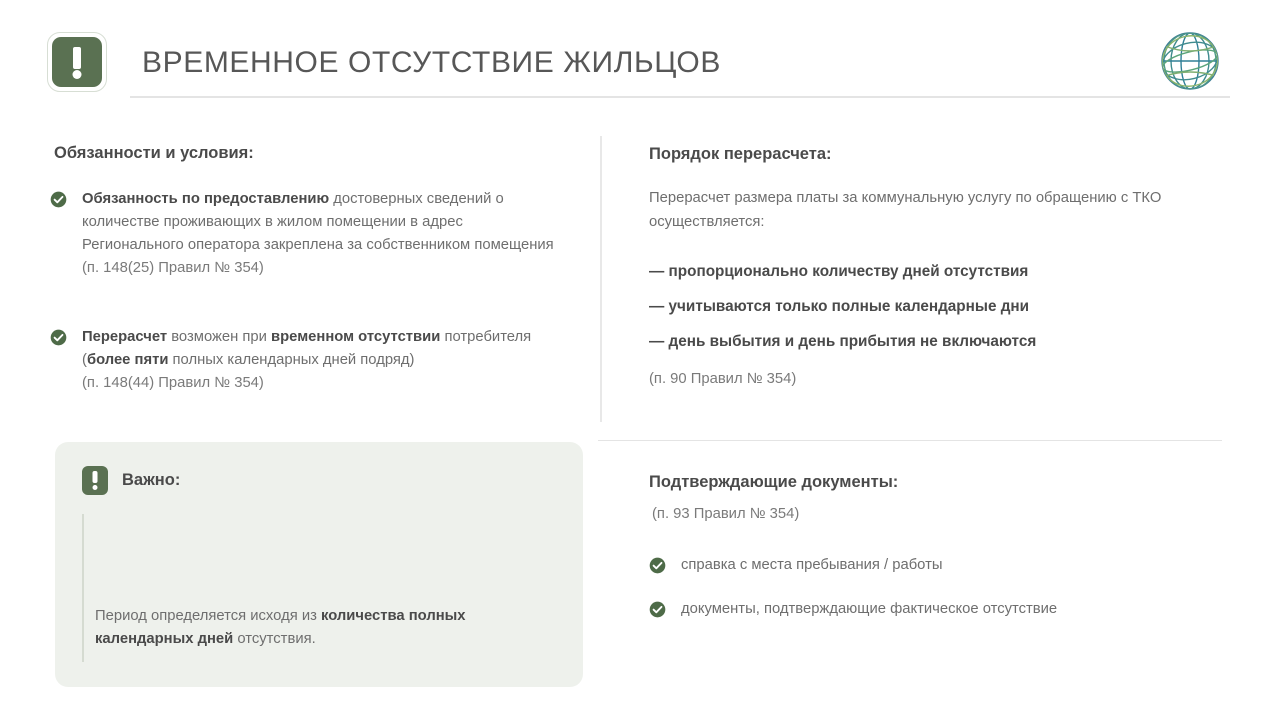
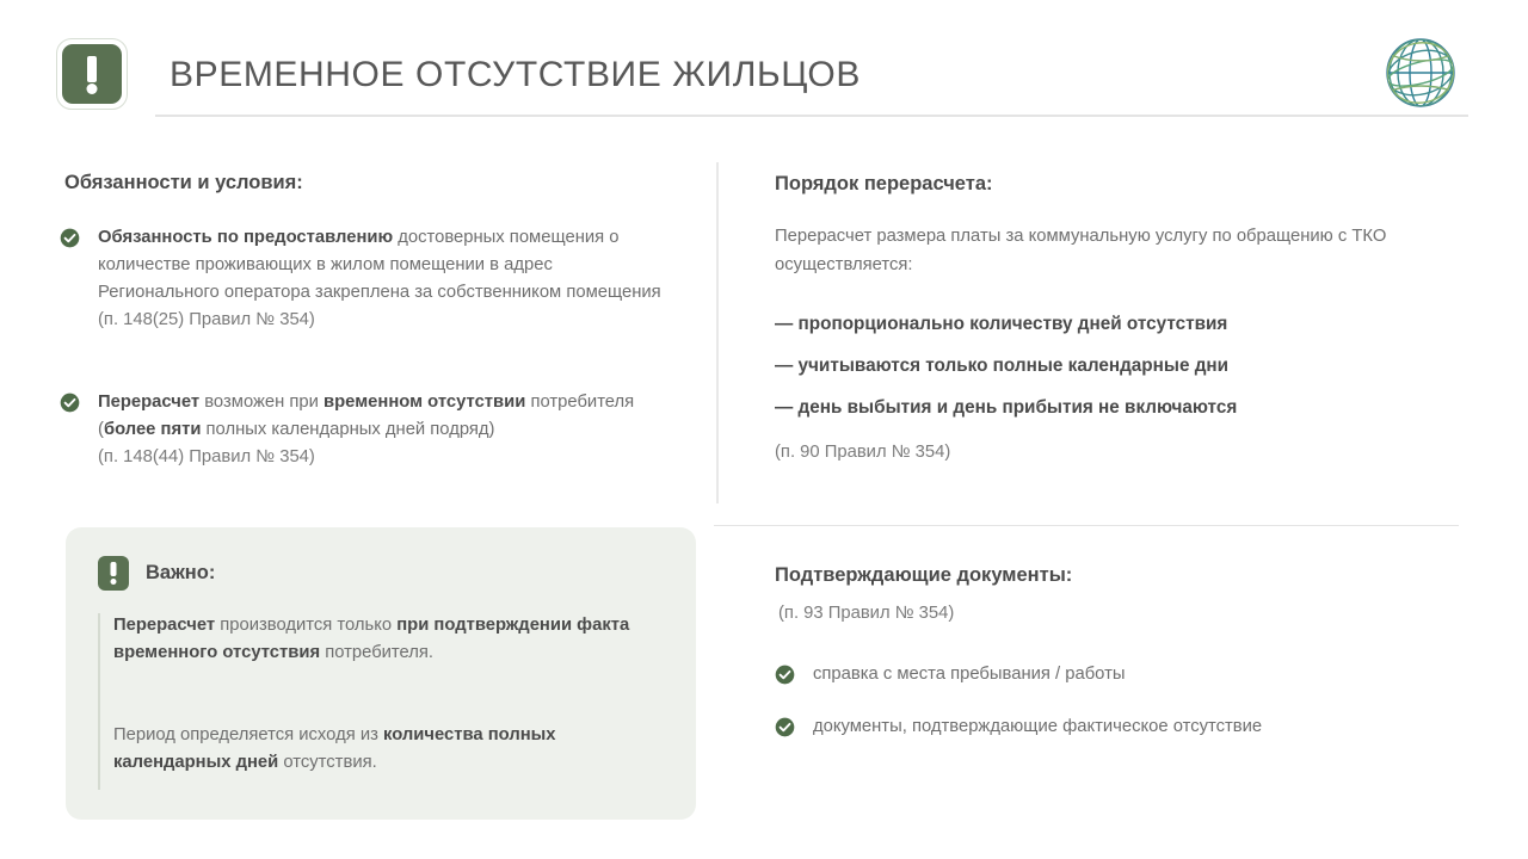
  ВРЕМЕННОЕ ОТСУТСТВИЕ ЖИЛЬЦОВ
  Обязанности и условия:
- Обязанность по предоставлению достоверных сведений о количестве проживающих в жилом помещении в адрес Регионального оператора закреплена за собственником помещения
+ Обязанность по предоставлению достоверных помещения о количестве проживающих в жилом помещении в адрес Регионального оператора закреплена за собственником помещения
  (п. 148(25) Правил № 354)
  Перерасчет возможен при временном отсутствии потребителя (более пяти полных календарных дней подряд)
  (п. 148(44) Правил № 354)
  Важно:
+ Перерасчет производится только при подтверждении факта временного отсутствия потребителя.
  Период определяется исходя из количества полных календарных дней отсутствия.
  Порядок перерасчета:
  Перерасчет размера платы за коммунальную услугу по обращению с ТКО осуществляется:
  — пропорционально количеству дней отсутствия
  — учитываются только полные календарные дни
  — день выбытия и день прибытия не включаются
  (п. 90 Правил № 354)
  Подтверждающие документы:
  (п. 93 Правил № 354)
  справка с места пребывания / работы
  документы, подтверждающие фактическое отсутствие
